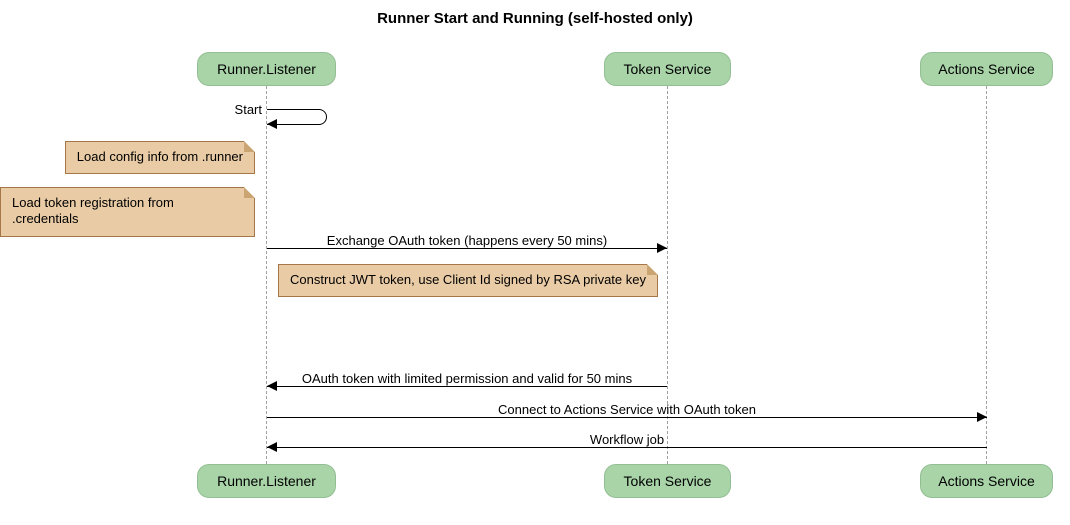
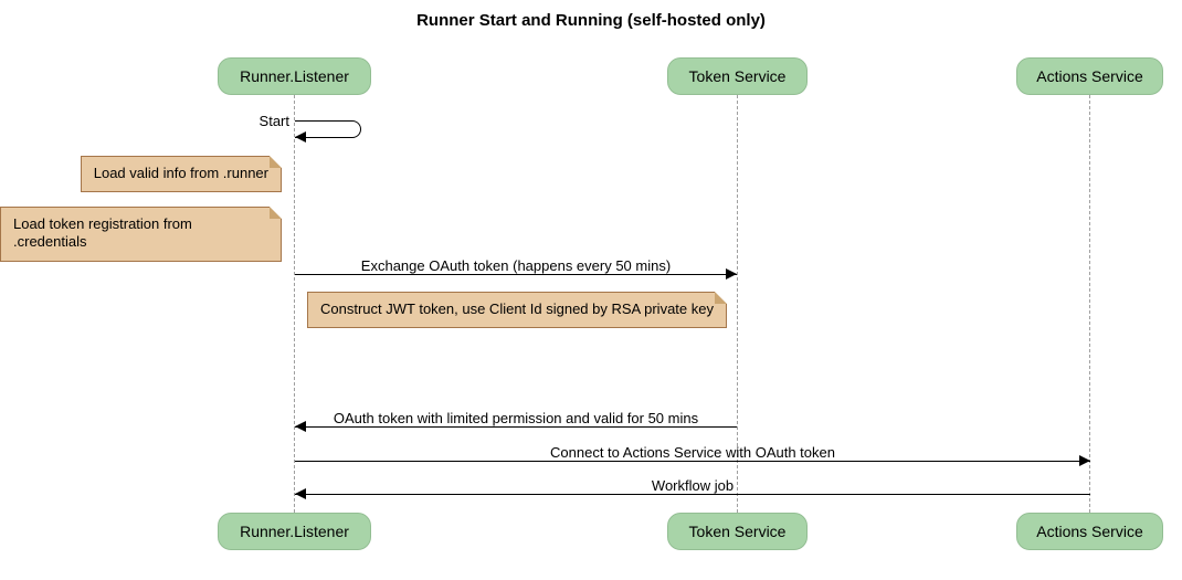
  Runner Start and Running (self-hosted only)
  Runner.Listener
  Token Service
  Actions Service
  Start
- Load config info from .runner
+ Load valid info from .runner
  Load token registration from .credentials
  Exchange OAuth token (happens every 50 mins)
  Construct JWT token, use Client Id signed by RSA private key
  OAuth token with limited permission and valid for 50 mins
  Connect to Actions Service with OAuth token
  Workflow job
  Runner.Listener
  Token Service
  Actions Service
